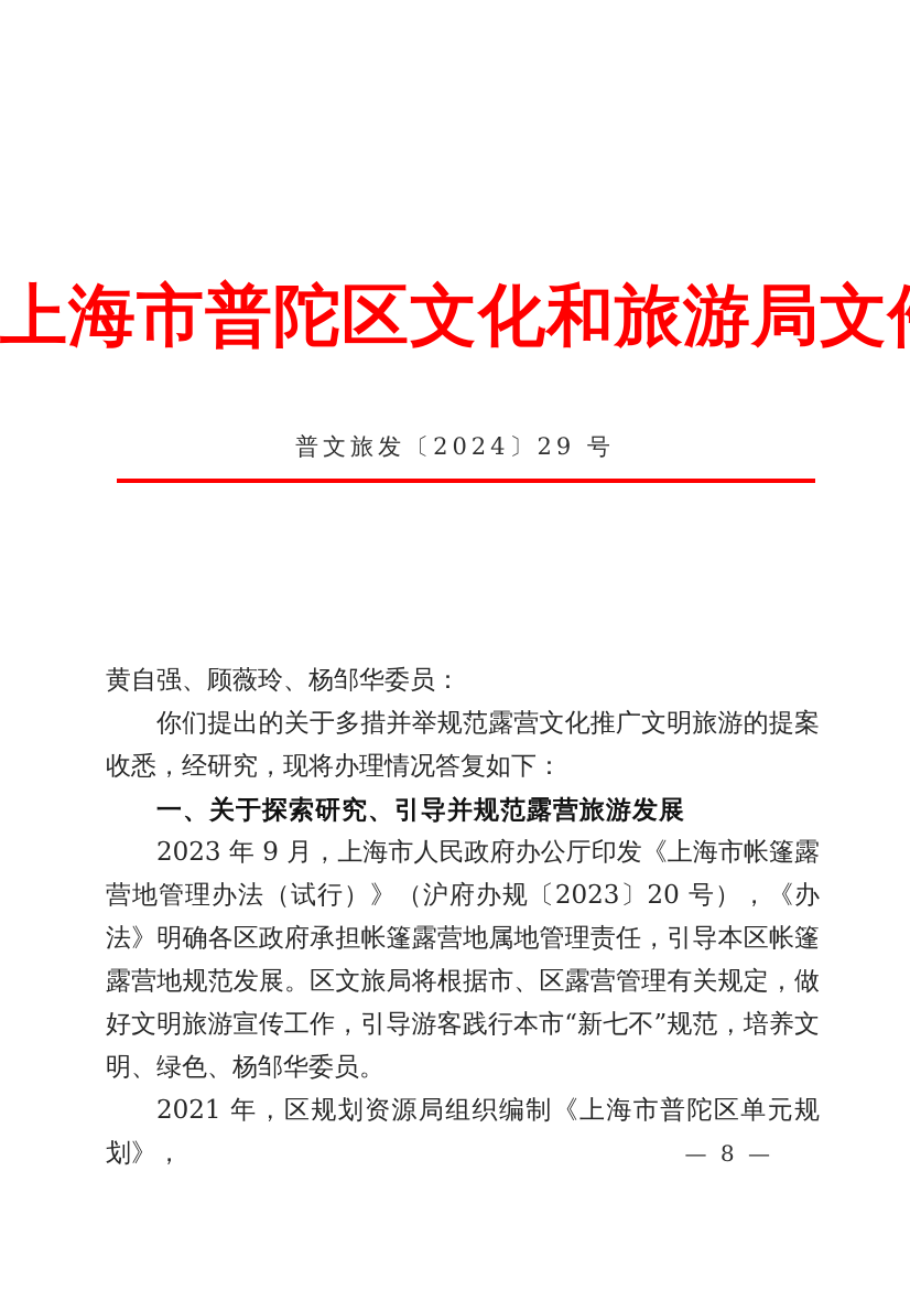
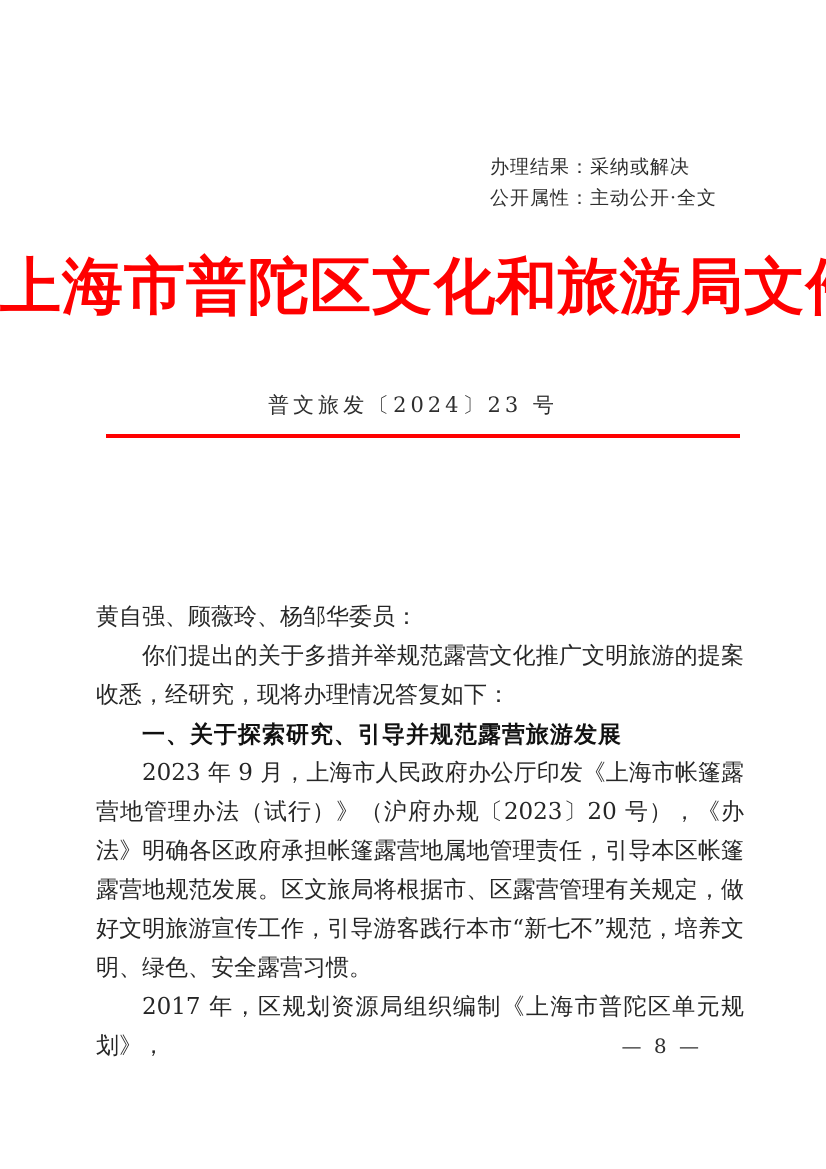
+ 办理结果：采纳或解决
+ 公开属性：主动公开·全文
  上海市普陀区文化和旅游局文
- 普文旅发〔2024〕29 号
+ 普文旅发〔2024〕23 号
  黄自强、顾薇玲、杨邹华委员：
  你们提出的关于多措并举规范露营文化推广文明旅游的提案收悉，经研究，现将办理情况答复如下：
  一、关于探索研究、引导并规范露营旅游发展
- 2023 年 9 月，上海市人民政府办公厅印发《上海市帐篷露营地管理办法（试行）》（沪府办规〔2023〕20 号），《办法》明确各区政府承担帐篷露营地属地管理责任，引导本区帐篷露营地规范发展。区文旅局将根据市、区露营管理有关规定，做好文明旅游宣传工作，引导游客践行本市“新七不”规范，培养文明、绿色、杨邹华委员。
+ 2023 年 9 月，上海市人民政府办公厅印发《上海市帐篷露营地管理办法（试行）》（沪府办规〔2023〕20 号），《办法》明确各区政府承担帐篷露营地属地管理责任，引导本区帐篷露营地规范发展。区文旅局将根据市、区露营管理有关规定，做好文明旅游宣传工作，引导游客践行本市“新七不”规范，培养文明、绿色、安全露营习惯。
- 2021 年，区规划资源局组织编制《上海市普陀区单元规划》，
+ 2017 年，区规划资源局组织编制《上海市普陀区单元规划》，
  — 8 —
